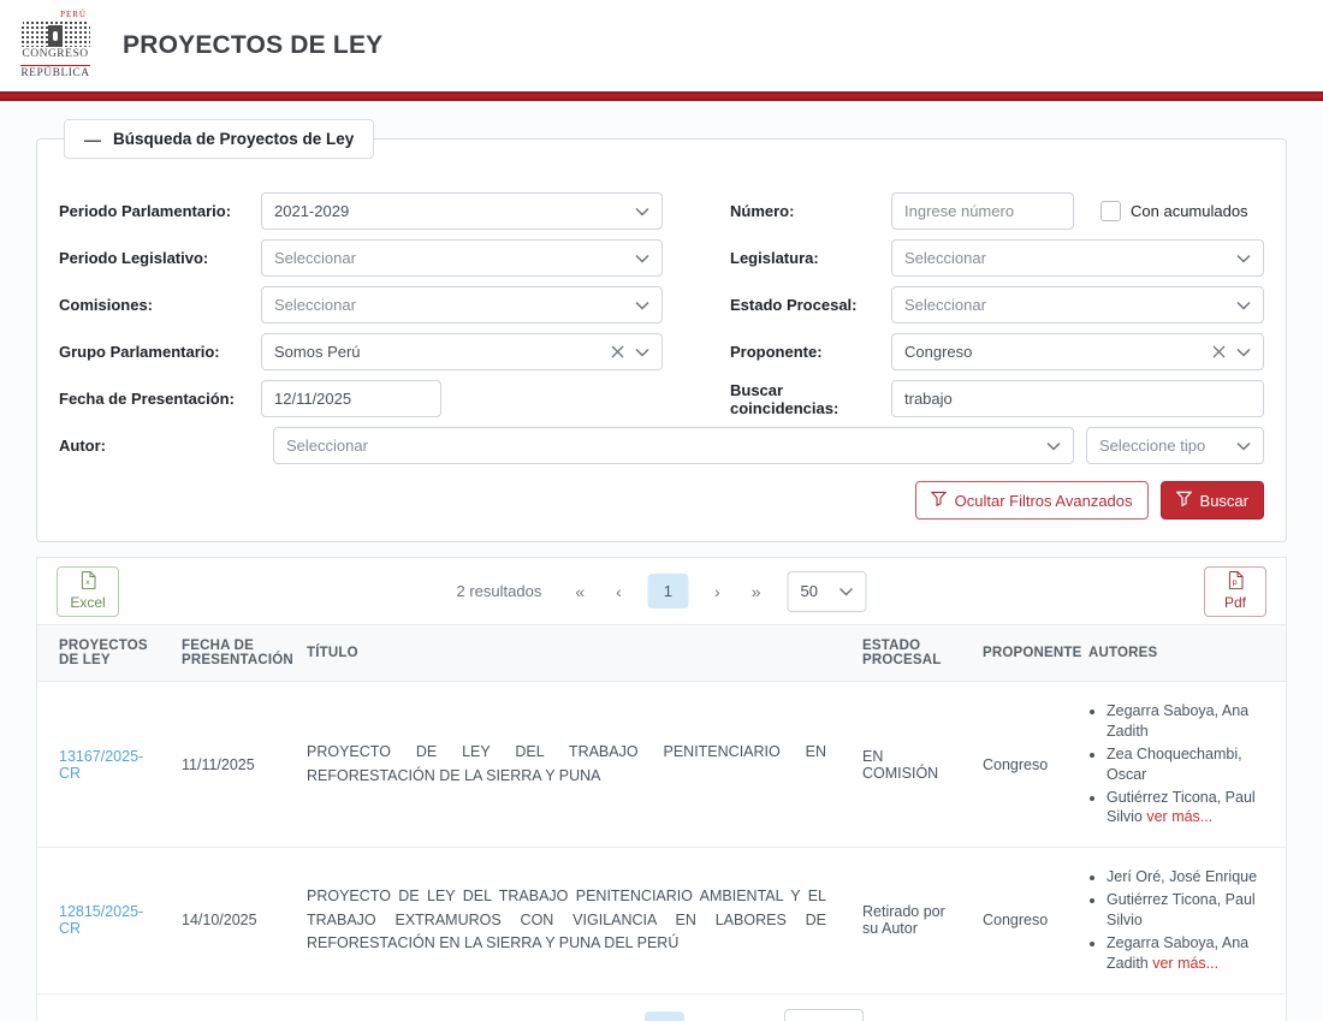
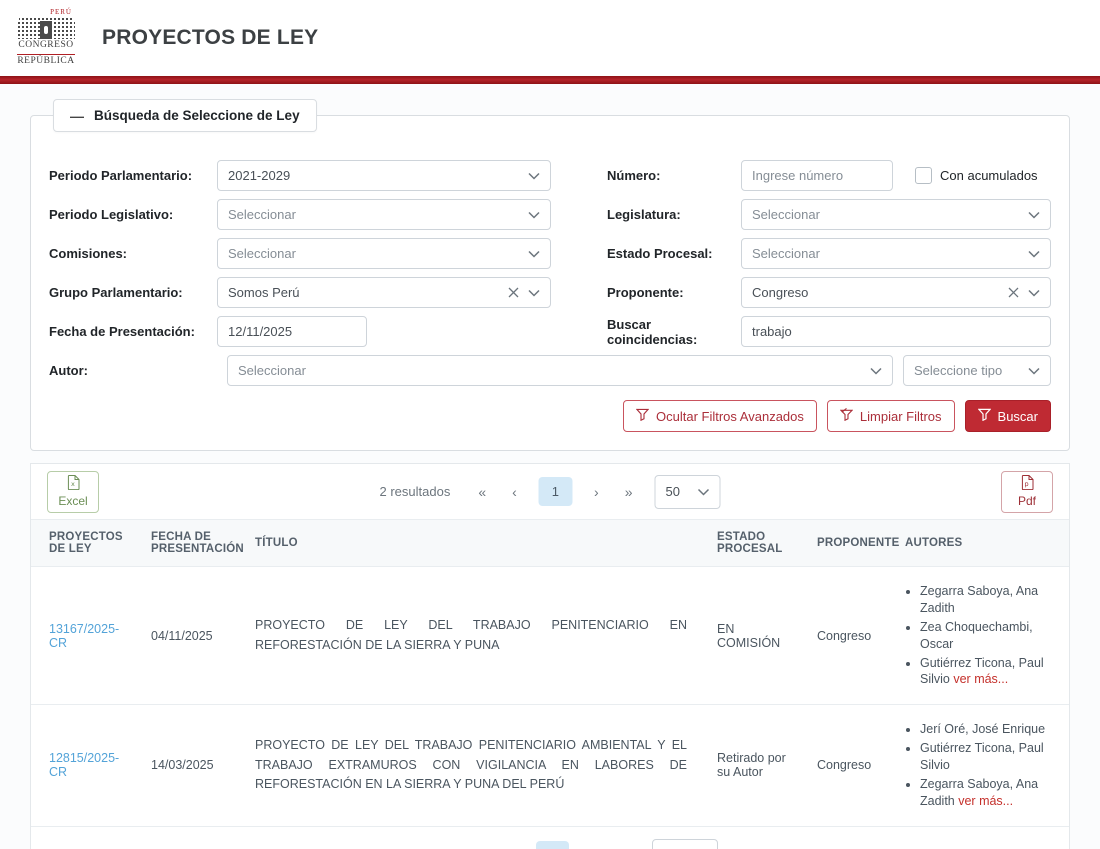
  PERÚ
  CONGRESO
  REPÚBLICA
  PROYECTOS DE LEY
  —
- Búsqueda de Proyectos de Ley
+ Búsqueda de Seleccione de Ley
  Periodo Parlamentario:
  2021-2029
  Número:
  Ingrese número
  Con acumulados
  Periodo Legislativo:
  Seleccionar
  Legislatura:
  Seleccionar
  Comisiones:
  Seleccionar
  Estado Procesal:
  Seleccionar
  Grupo Parlamentario:
  Somos Perú
  Proponente:
  Congreso
  Fecha de Presentación:
  12/11/2025
  Buscar coincidencias:
  trabajo
  Autor:
  Seleccionar
  Seleccione tipo
  Ocultar Filtros Avanzados
+ Limpiar Filtros
  Buscar
  x
  Excel
  2 resultados
  «
  ‹
  1
  ›
  »
  50
  p
  Pdf
  PROYECTOS DE LEY	FECHA DE PRESENTACIÓN	TÍTULO	ESTADO PROCESAL	PROPONENTE	AUTORES
- 13167/2025-CR	11/11/2025	PROYECTO DE LEY DEL TRABAJO PENITENCIARIO EN REFORESTACIÓN DE LA SIERRA Y PUNA	EN COMISIÓN	Congreso	Zegarra Saboya, Ana Zadith Zea Choquechambi, Oscar Gutiérrez Ticona, Paul Silvio ver más...
+ 13167/2025-CR	04/11/2025	PROYECTO DE LEY DEL TRABAJO PENITENCIARIO EN REFORESTACIÓN DE LA SIERRA Y PUNA	EN COMISIÓN	Congreso	Zegarra Saboya, Ana Zadith Zea Choquechambi, Oscar Gutiérrez Ticona, Paul Silvio ver más...
- 12815/2025-CR	14/10/2025	PROYECTO DE LEY DEL TRABAJO PENITENCIARIO AMBIENTAL Y EL TRABAJO EXTRAMUROS CON VIGILANCIA EN LABORES DE REFORESTACIÓN EN LA SIERRA Y PUNA DEL PERÚ	Retirado por su Autor	Congreso	Jerí Oré, José Enrique Gutiérrez Ticona, Paul Silvio Zegarra Saboya, Ana Zadith ver más...
+ 12815/2025-CR	14/03/2025	PROYECTO DE LEY DEL TRABAJO PENITENCIARIO AMBIENTAL Y EL TRABAJO EXTRAMUROS CON VIGILANCIA EN LABORES DE REFORESTACIÓN EN LA SIERRA Y PUNA DEL PERÚ	Retirado por su Autor	Congreso	Jerí Oré, José Enrique Gutiérrez Ticona, Paul Silvio Zegarra Saboya, Ana Zadith ver más...
